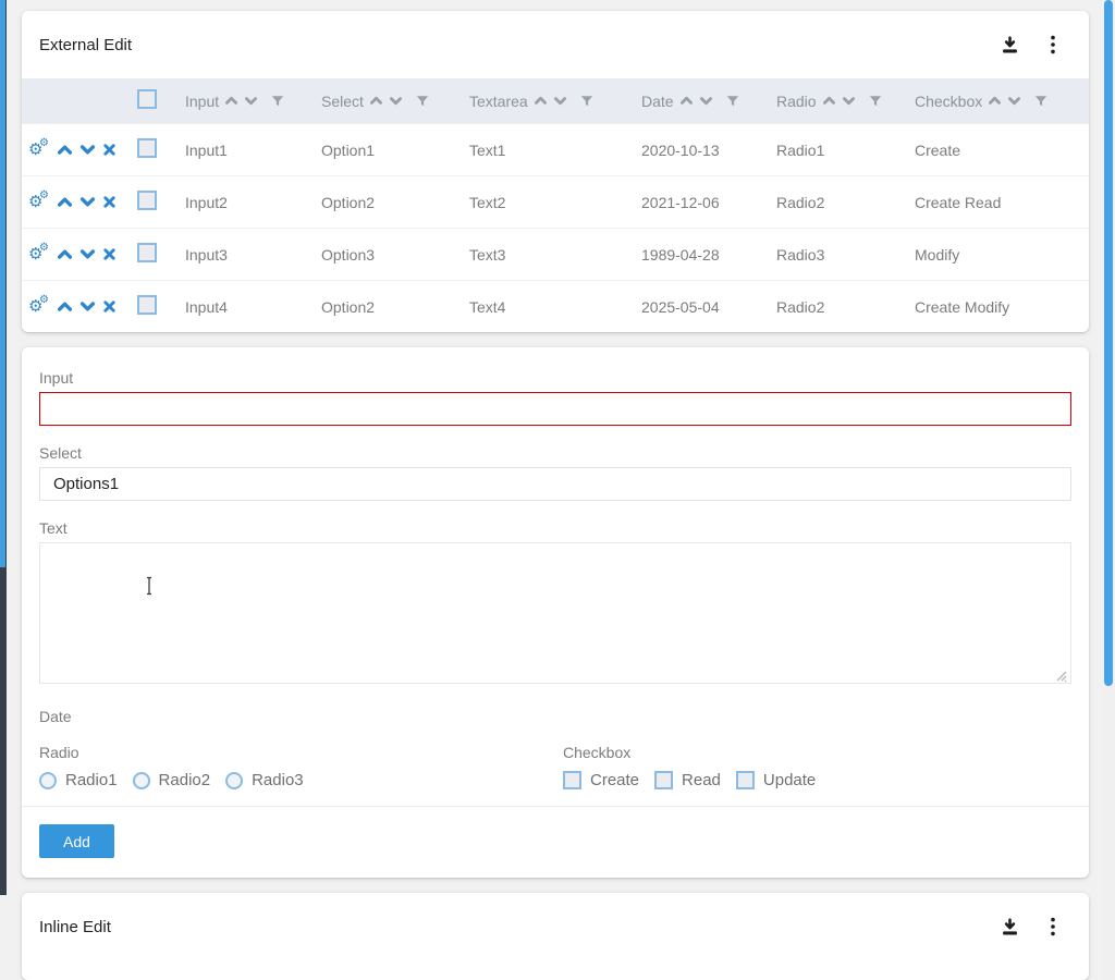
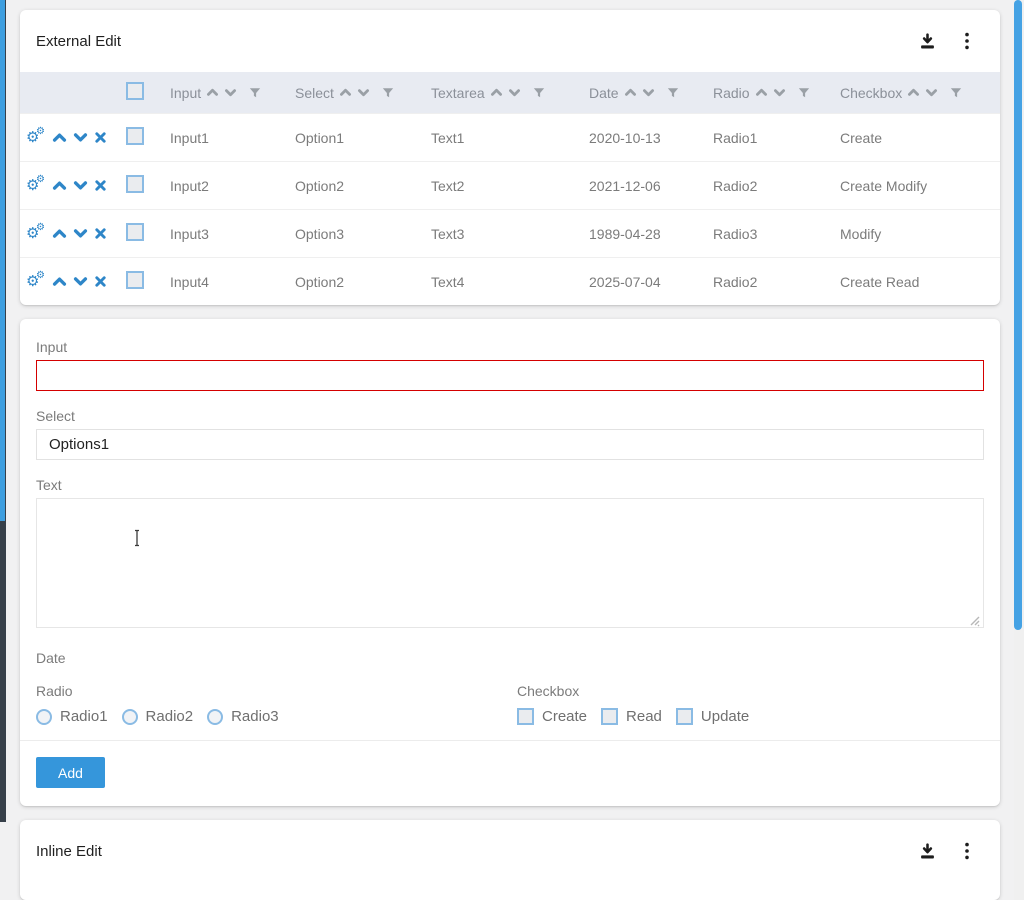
  External Edit
  Input
  Select
  Textarea
  Date
  Radio
  Checkbox
  ⚙
  ⚙
  Input1
  Option1
  Text1
  2020-10-13
  Radio1
  Create
  ⚙
  ⚙
  Input2
  Option2
  Text2
  2021-12-06
  Radio2
- Create Read
+ Create Modify
  ⚙
  ⚙
  Input3
  Option3
  Text3
  1989-04-28
  Radio3
  Modify
  ⚙
  ⚙
  Input4
  Option2
  Text4
- 2025-05-04
+ 2025-07-04
  Radio2
- Create Modify
+ Create Read
  Input
  Select
  Options1
  Text
  Date
  Radio
  Radio1
  Radio2
  Radio3
  Checkbox
  Create
  Read
  Update
  Add
  Inline Edit
